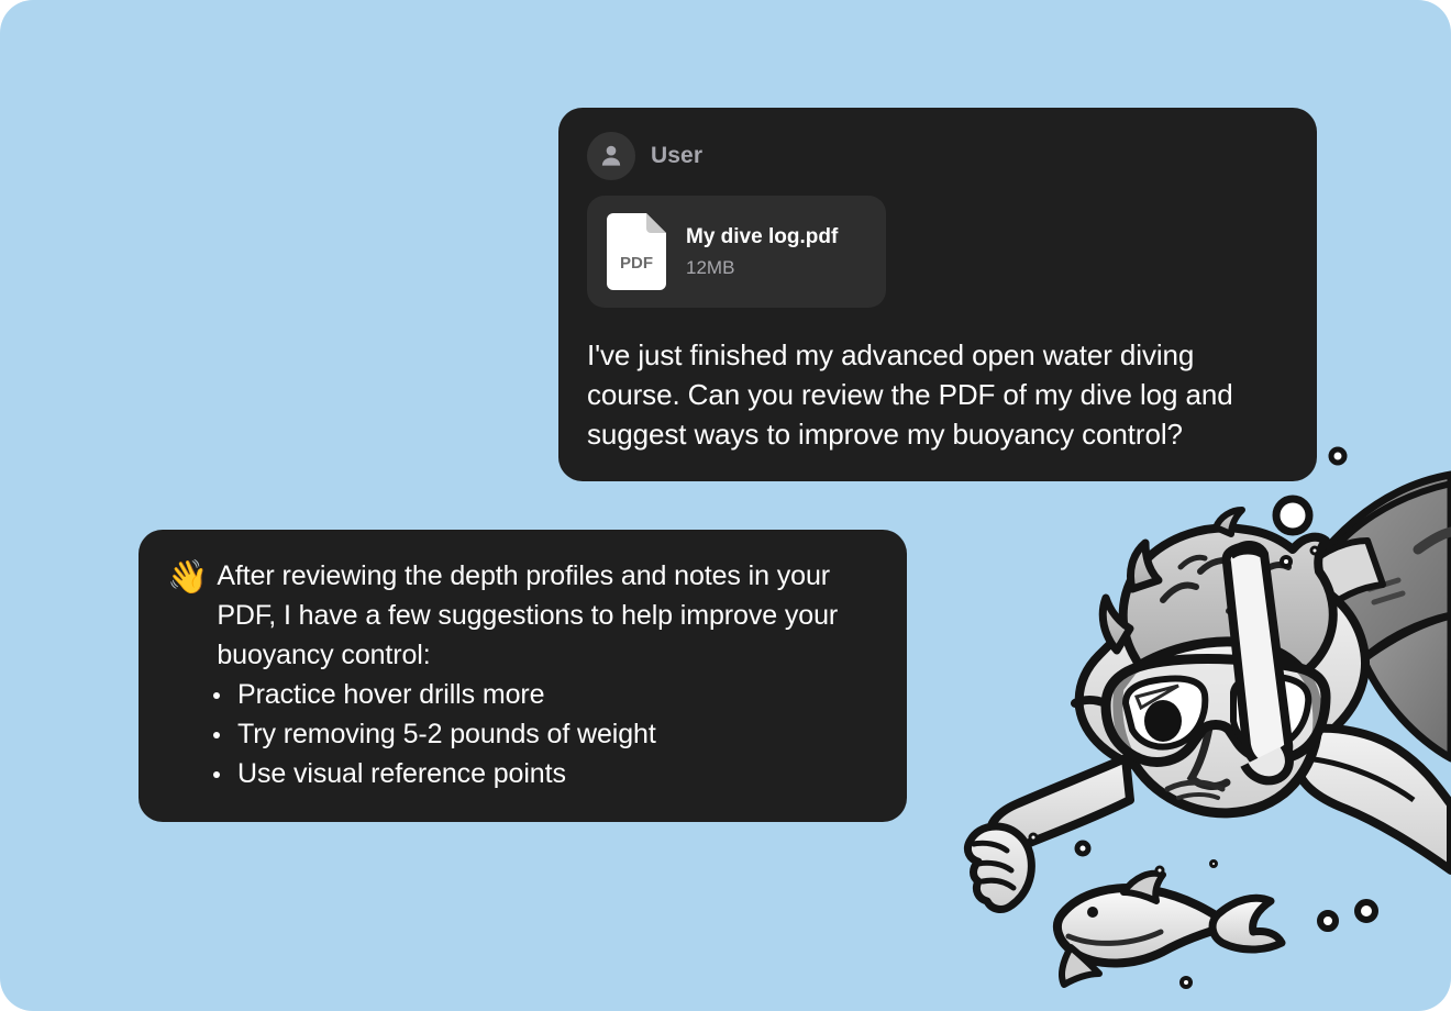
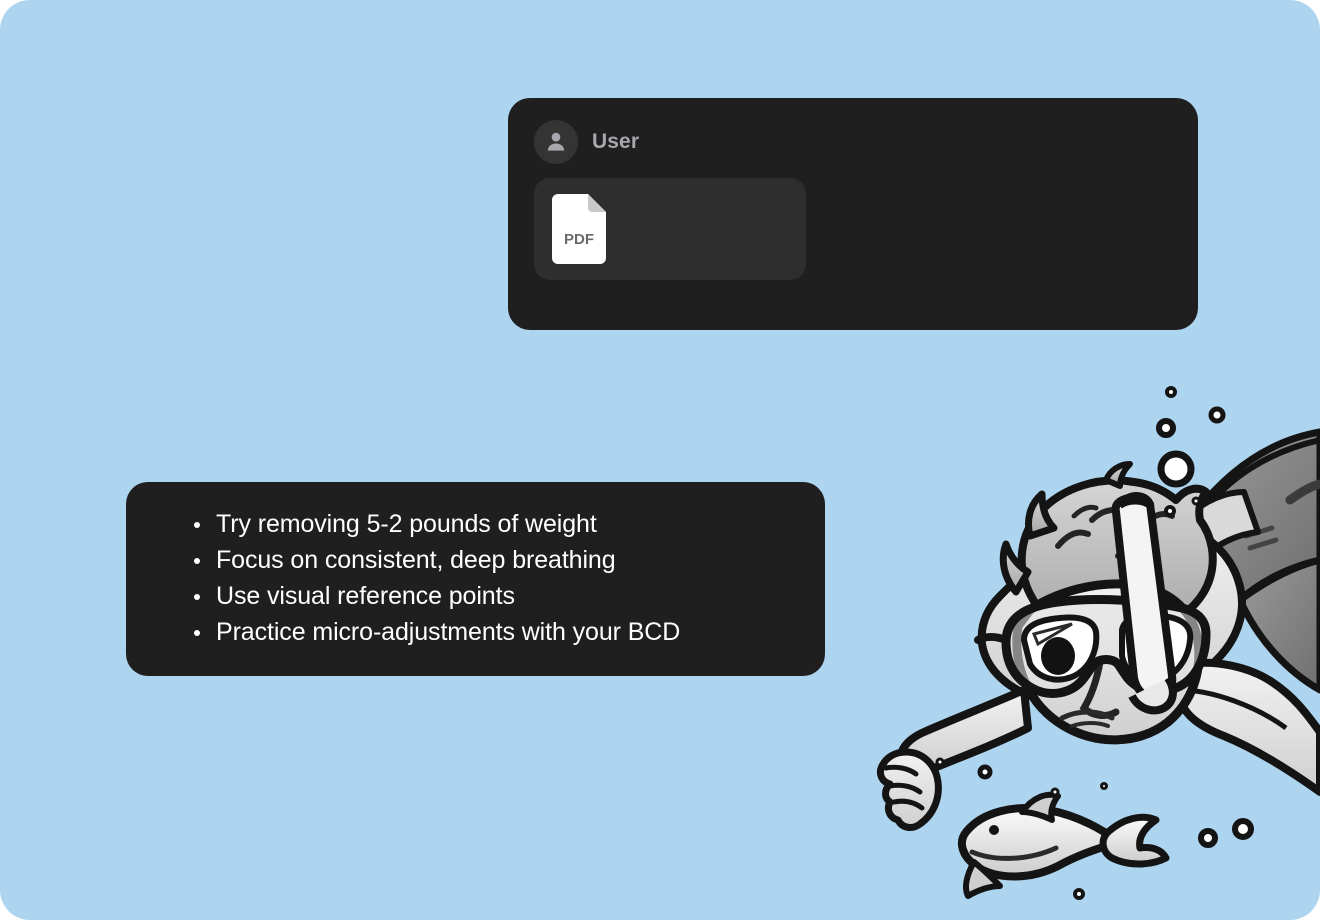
  User
  PDF
- My dive log.pdf
- 12MB
- I've just finished my advanced open water diving course. Can you review the PDF of my dive log and suggest ways to improve my buoyancy control?
- 👋
- After reviewing the depth profiles and notes in your PDF, I have a few suggestions to help improve your buoyancy control:
- Practice hover drills more
  Try removing 5-2 pounds of weight
+ Focus on consistent, deep breathing
  Use visual reference points
+ Practice micro-adjustments with your BCD
